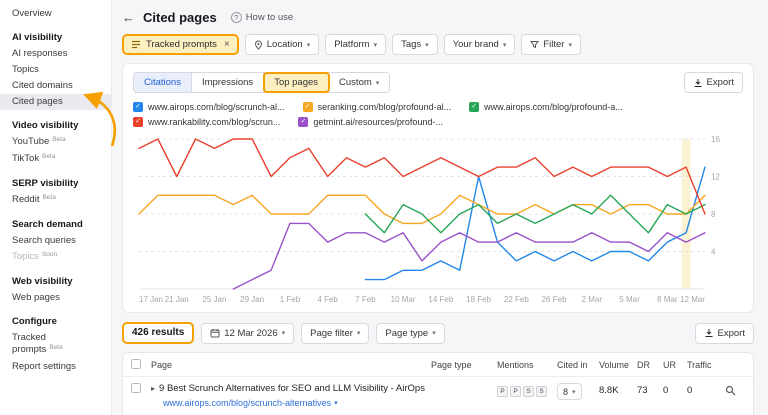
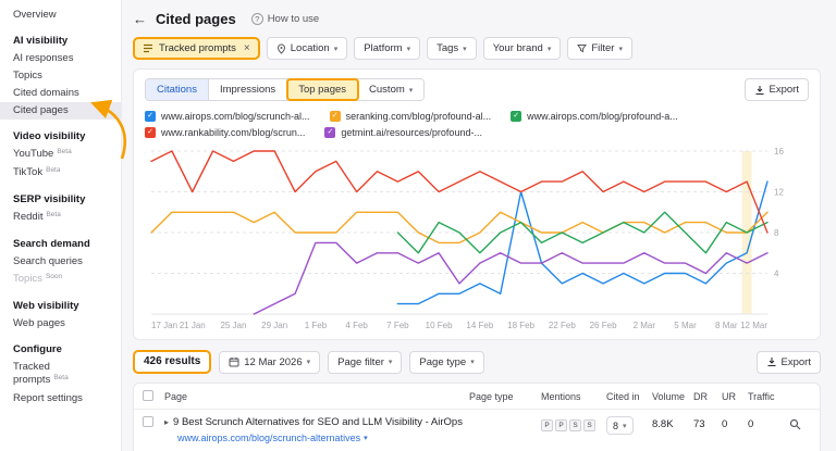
  Overview
  AI visibility
  AI responses
  Topics
  Cited domains
  Cited pages
  Video visibility
  SERP visibility
  Search demand
  Search queries
  Web visibility
  Web pages
  Configure
  Tracked prompts
  Report settings
  ←
  Cited pages
  ?
  How to use
  Tracked prompts
  ×
  Location
  Platform
  Tags
  Your brand
  Filter
  Citations
  Impressions
  Top pages
  Custom
  Export
  www.airops.com/blog/scrunch-al...
  seranking.com/blog/profound-al...
  www.airops.com/blog/profound-a...
  www.rankability.com/blog/scrun...
  getmint.ai/resources/profound-...
  4
  8
  12
  16
  17 Jan
  21 Jan
  25 Jan
  29 Jan
  1 Feb
  4 Feb
  7 Feb
- 10 Mar
+ 10 Feb
  14 Feb
  18 Feb
  22 Feb
  26 Feb
  2 Mar
  5 Mar
  8 Mar
  12 Mar
  426 results
  12 Mar 2026
  Page filter
  Page type
  Export
  Page
  Page type
  Mentions
  Cited in
  Volume
  DR
  UR
  Traffic
  ▸
  9 Best Scrunch Alternatives for SEO and LLM Visibility - AirOps
  www.airops.com/blog/scrunch-alternatives
  8
  8.8K
  73
  0
  0
